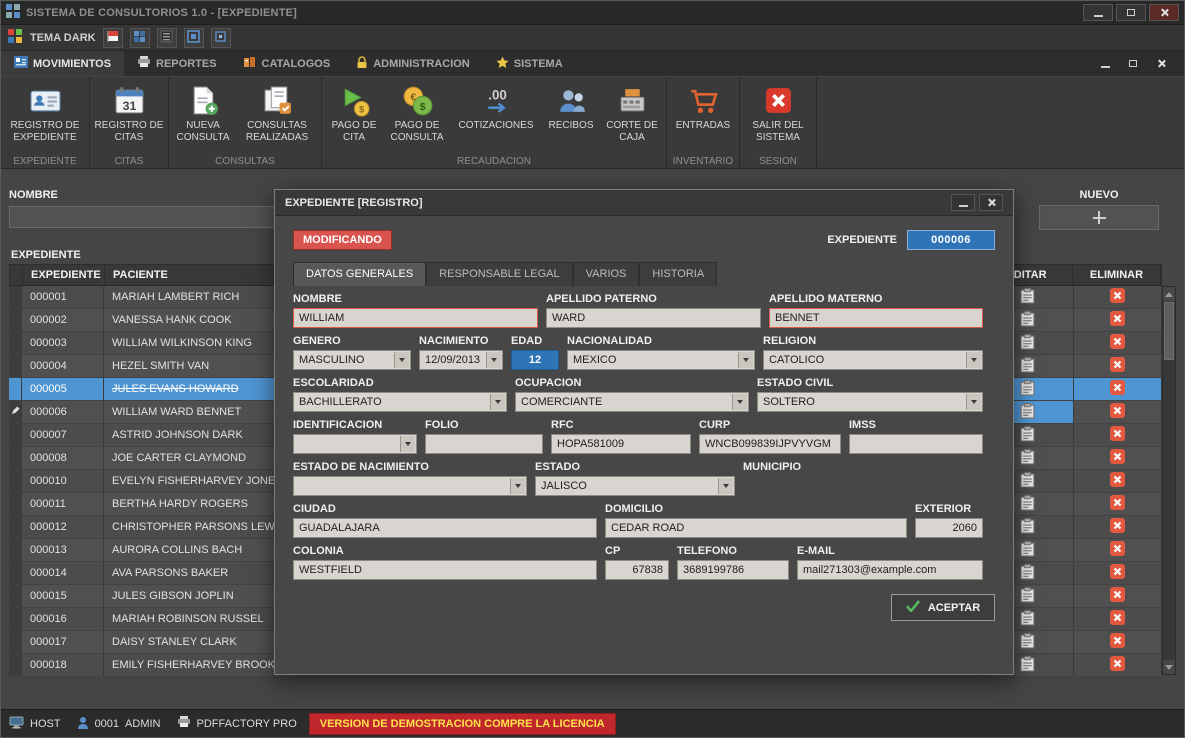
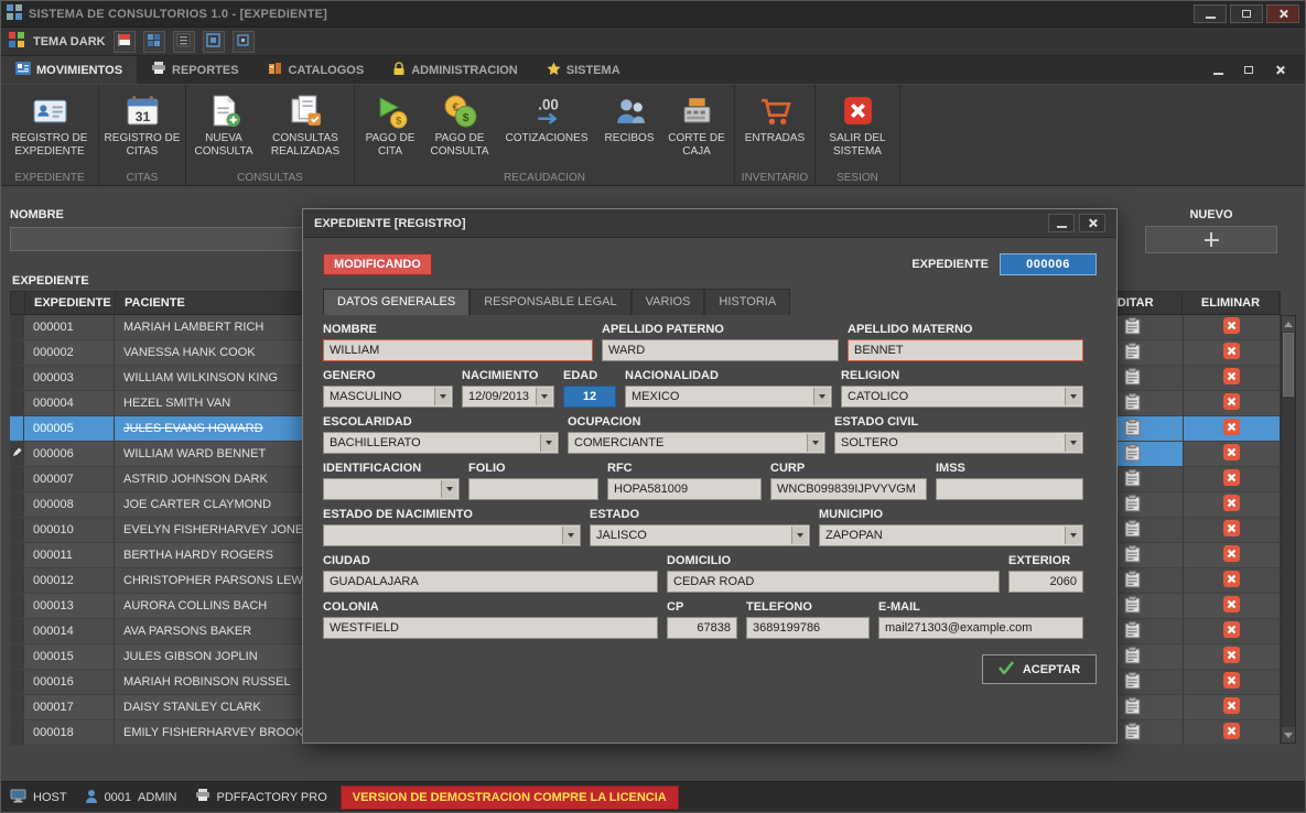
  SISTEMA DE CONSULTORIOS 1.0 - [EXPEDIENTE]
  TEMA DARK
  MOVIMIENTOS
  REPORTES
  CATALOGOS
  ADMINISTRACION
  SISTEMA
  REGISTRO DE EXPEDIENTE
  EXPEDIENTE
  31
  REGISTRO DE CITAS
  CITAS
  NUEVA CONSULTA
  CONSULTAS REALIZADAS
  CONSULTAS
  $
  PAGO DE CITA
  €
  $
  PAGO DE CONSULTA
  .00
  COTIZACIONES
  RECIBOS
  CORTE DE CAJA
  RECAUDACION
  ENTRADAS
  INVENTARIO
  SALIR DEL SISTEMA
  SESION
  NOMBRE
  NUEVO
  EXPEDIENTE
  EXPEDIENTE
  PACIENTE
  DITAR
  ELIMINAR
  000001
  MARIAH LAMBERT RICH
  000002
  VANESSA HANK COOK
  000003
  WILLIAM WILKINSON KING
  000004
  HEZEL SMITH VAN
  000005
  JULES EVANS HOWARD
  000006
  WILLIAM WARD BENNET
  000007
  ASTRID JOHNSON DARK
  000008
  JOE CARTER CLAYMOND
  000010
  EVELYN FISHERHARVEY JONE
  000011
  BERTHA HARDY ROGERS
  000012
  CHRISTOPHER PARSONS LEW
  000013
  AURORA COLLINS BACH
  000014
  AVA PARSONS BAKER
  000015
  JULES GIBSON JOPLIN
  000016
  MARIAH ROBINSON RUSSEL
  000017
  DAISY STANLEY CLARK
  000018
  EMILY FISHERHARVEY BROOK
  EXPEDIENTE [REGISTRO]
  MODIFICANDO
  EXPEDIENTE
  000006
  DATOS GENERALES
  RESPONSABLE LEGAL
  VARIOS
  HISTORIA
  NOMBRE
  WILLIAM
  APELLIDO PATERNO
  WARD
  APELLIDO MATERNO
  BENNET
  GENERO
  MASCULINO
  NACIMIENTO
  12/09/2013
  EDAD
  12
  NACIONALIDAD
  MEXICO
  RELIGION
  CATOLICO
  ESCOLARIDAD
  BACHILLERATO
  OCUPACION
  COMERCIANTE
  ESTADO CIVIL
  SOLTERO
  IDENTIFICACION
  FOLIO
  RFC
  HOPA581009
  CURP
  WNCB099839IJPVYVGM
  IMSS
  ESTADO DE NACIMIENTO
  ESTADO
  JALISCO
  MUNICIPIO
+ ZAPOPAN
  CIUDAD
  GUADALAJARA
  DOMICILIO
  CEDAR ROAD
  EXTERIOR
  2060
  COLONIA
  WESTFIELD
  CP
  67838
  TELEFONO
  3689199786
  E-MAIL
  mail271303@example.com
  ACEPTAR
  HOST
  0001
  ADMIN
  PDFFACTORY PRO
  VERSION DE DEMOSTRACION COMPRE LA LICENCIA
